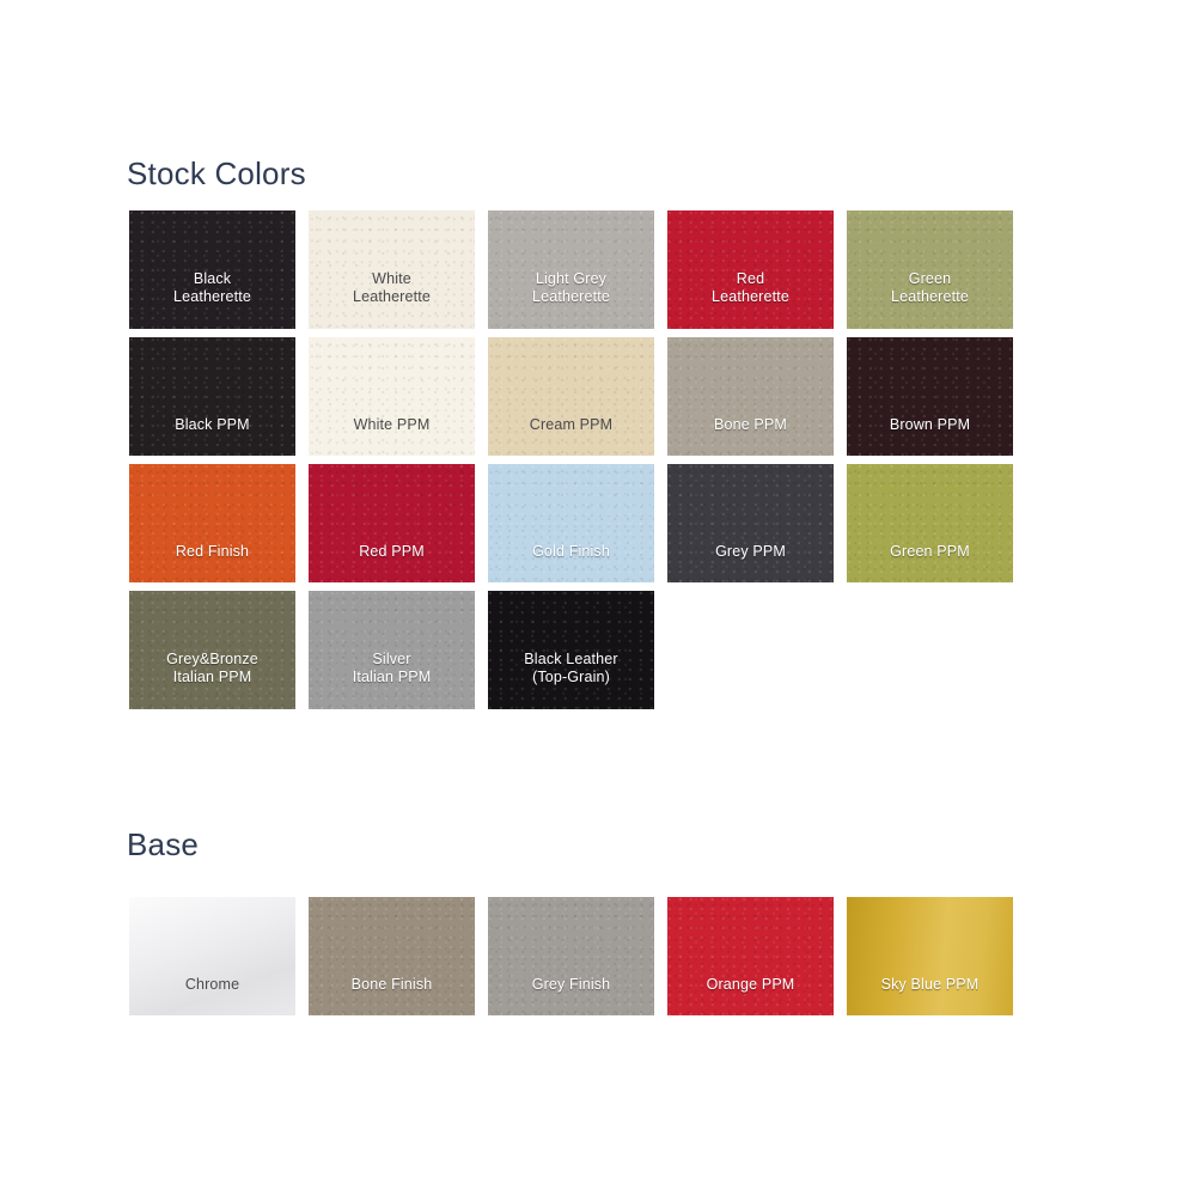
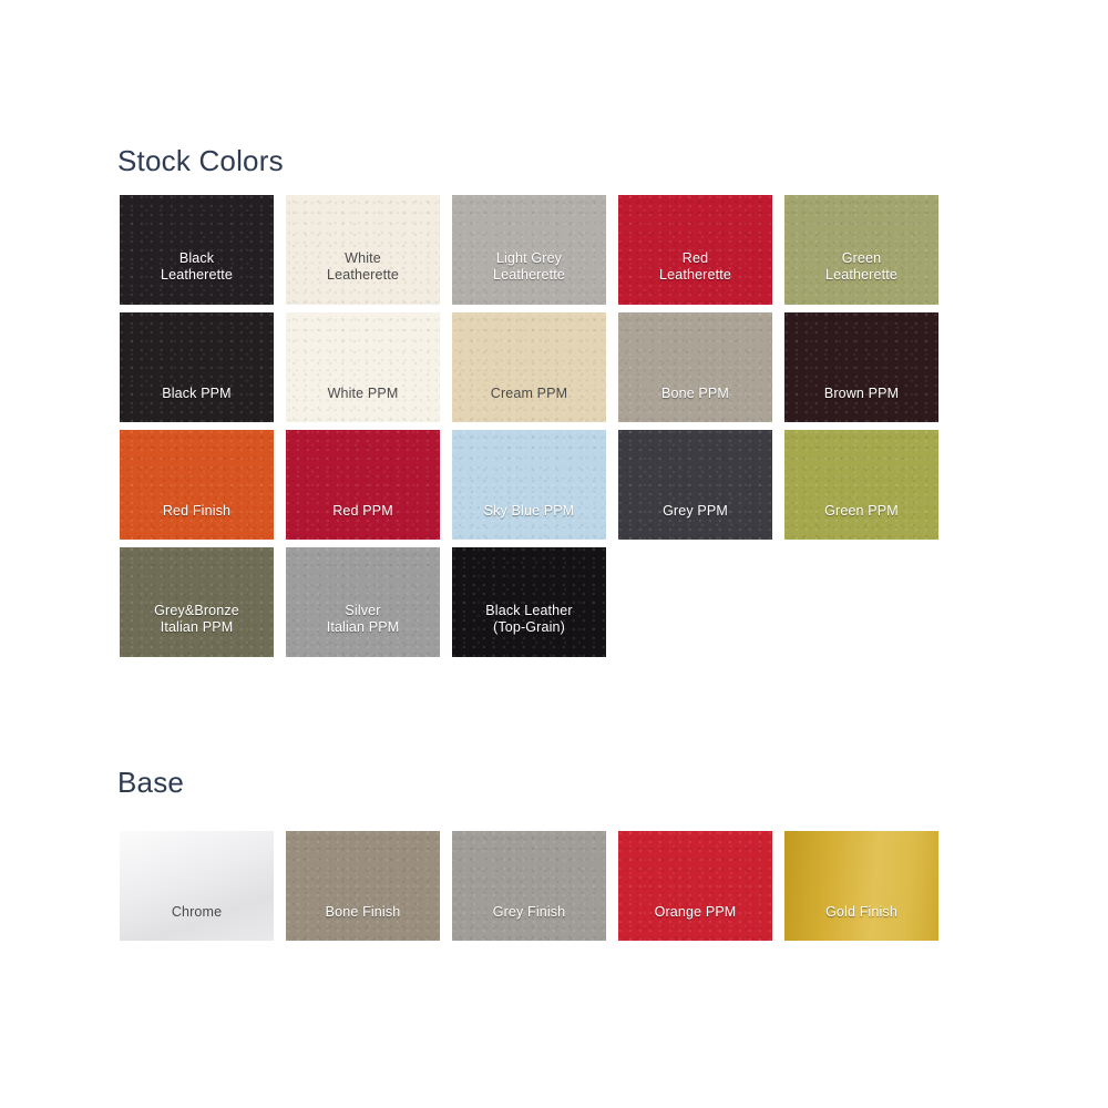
  Stock Colors
  Black
  Leatherette
  White
  Leatherette
  Light Grey
  Leatherette
  Red
  Leatherette
  Green
  Leatherette
  Black PPM
  White PPM
  Cream PPM
  Bone PPM
  Brown PPM
  Red Finish
  Red PPM
- Gold Finish
+ Sky Blue PPM
  Grey PPM
  Green PPM
  Grey&Bronze
  Italian PPM
  Silver
  Italian PPM
  Black Leather
  (Top-Grain)
  Base
  Chrome
  Bone Finish
  Grey Finish
  Orange PPM
- Sky Blue PPM
+ Gold Finish
